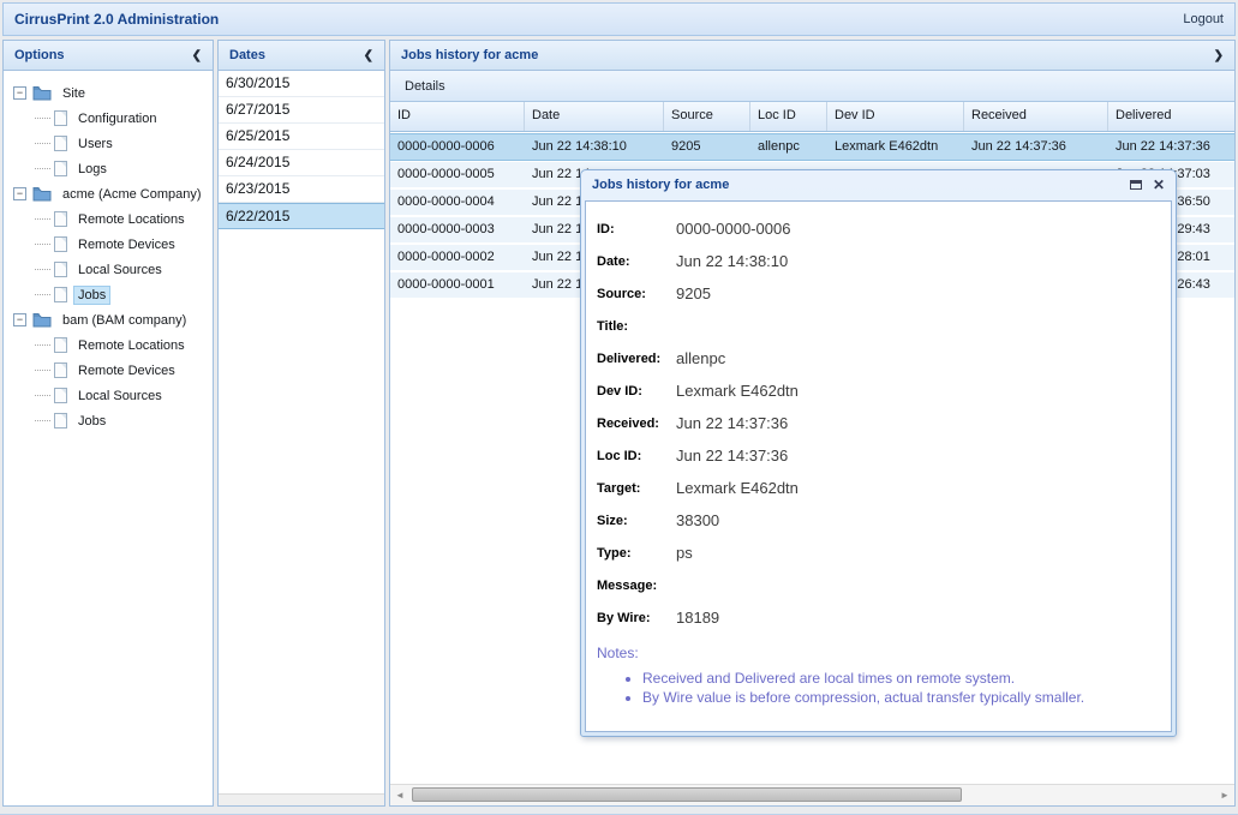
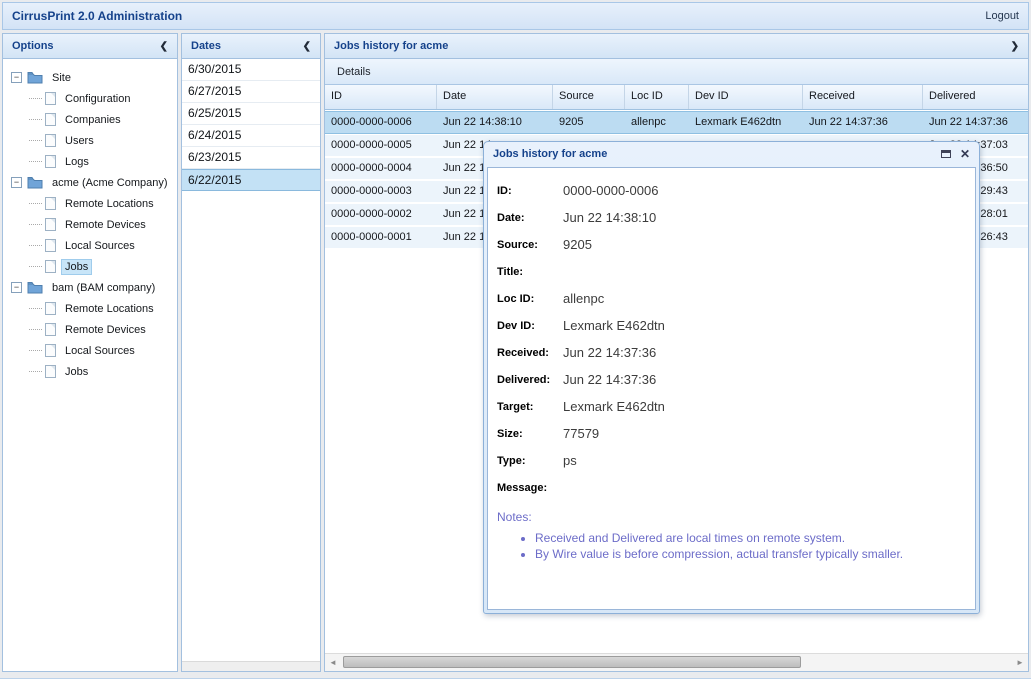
  CirrusPrint 2.0 Administration
  Logout
  Options
  ❮
  −
  Site
  Configuration
+ Companies
  Users
  Logs
  −
  acme (Acme Company)
  Remote Locations
  Remote Devices
  Local Sources
  Jobs
  −
  bam (BAM company)
  Remote Locations
  Remote Devices
  Local Sources
  Jobs
  Dates
  ❮
  6/30/2015
  6/27/2015
  6/25/2015
  6/24/2015
  6/23/2015
  6/22/2015
  Jobs history for acme
  ❯
  Details
  ID
  Date
  Source
  Loc ID
  Dev ID
  Received
  Delivered
  0000-0000-0006
  Jun 22 14:38:10
  9205
  allenpc
  Lexmark E462dtn
  Jun 22 14:37:36
  Jun 22 14:37:36
  0000-0000-0005
  Jun 22
  0000-0000-0004
  Jun 22
  0000-0000-0003
  Jun 22
  0000-0000-0002
  Jun 22
  0000-0000-0001
  Jun 22
  ◄
  ►
  Jobs history for acme
  ✕
  ID:
  0000-0000-0006
  Date:
  Jun 22 14:38:10
  Source:
  9205
  Title:
- Delivered:
+ Loc ID:
  allenpc
  Dev ID:
  Lexmark E462dtn
  Received:
  Jun 22 14:37:36
- Loc ID:
+ Delivered:
  Jun 22 14:37:36
  Target:
  Lexmark E462dtn
  Size:
- 38300
+ 77579
  Type:
  ps
  Message:
- By Wire:
- 18189
  Notes:
  Received and Delivered are local times on remote system.
  By Wire value is before compression, actual transfer typically smaller.
